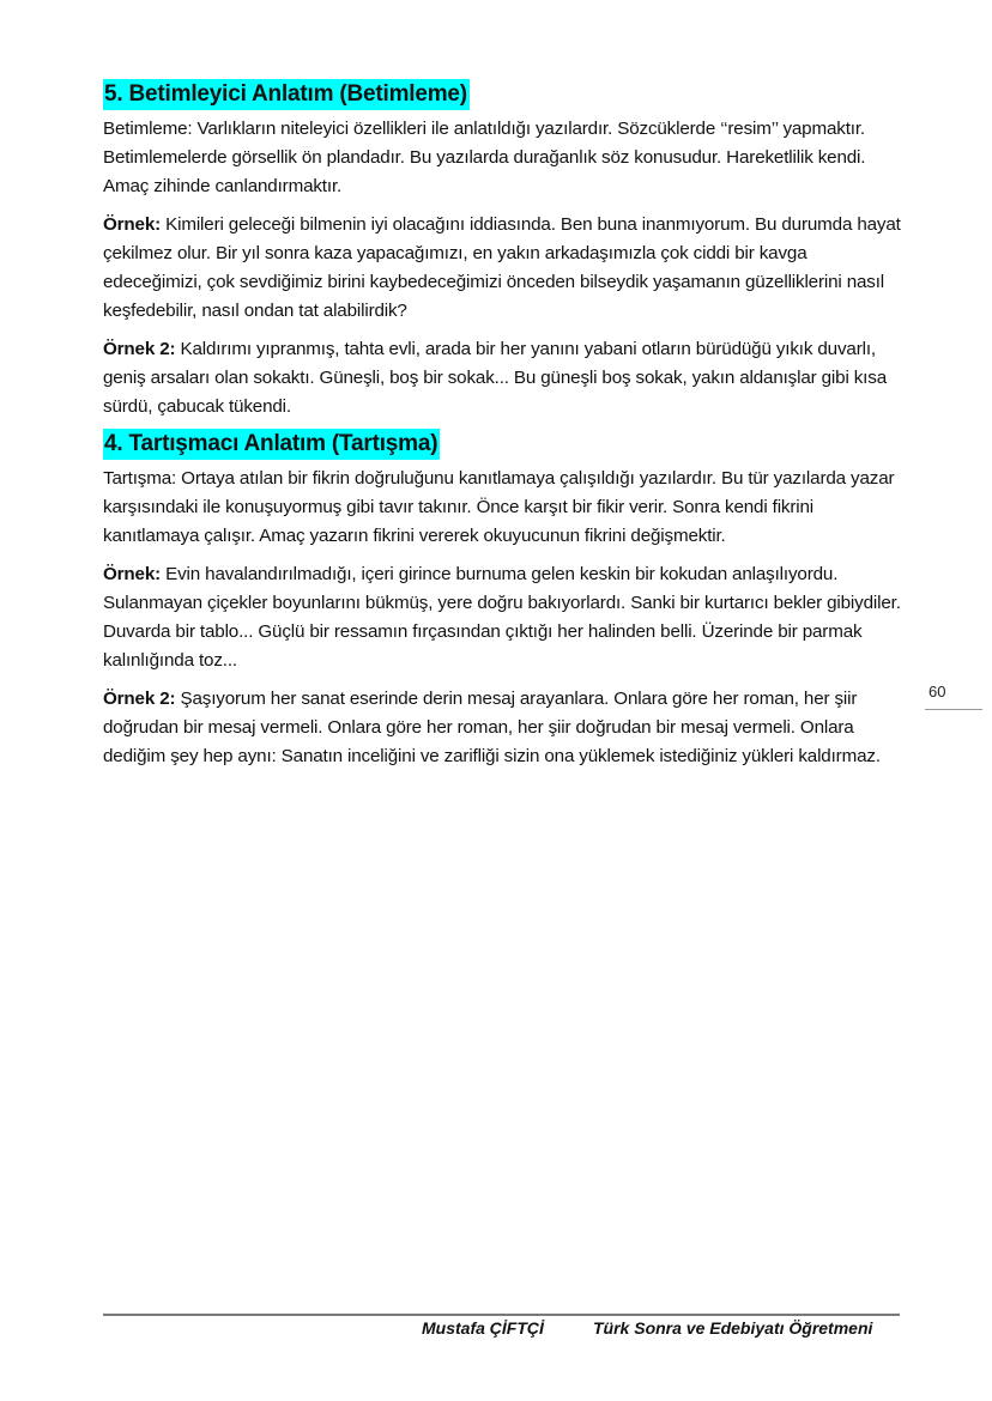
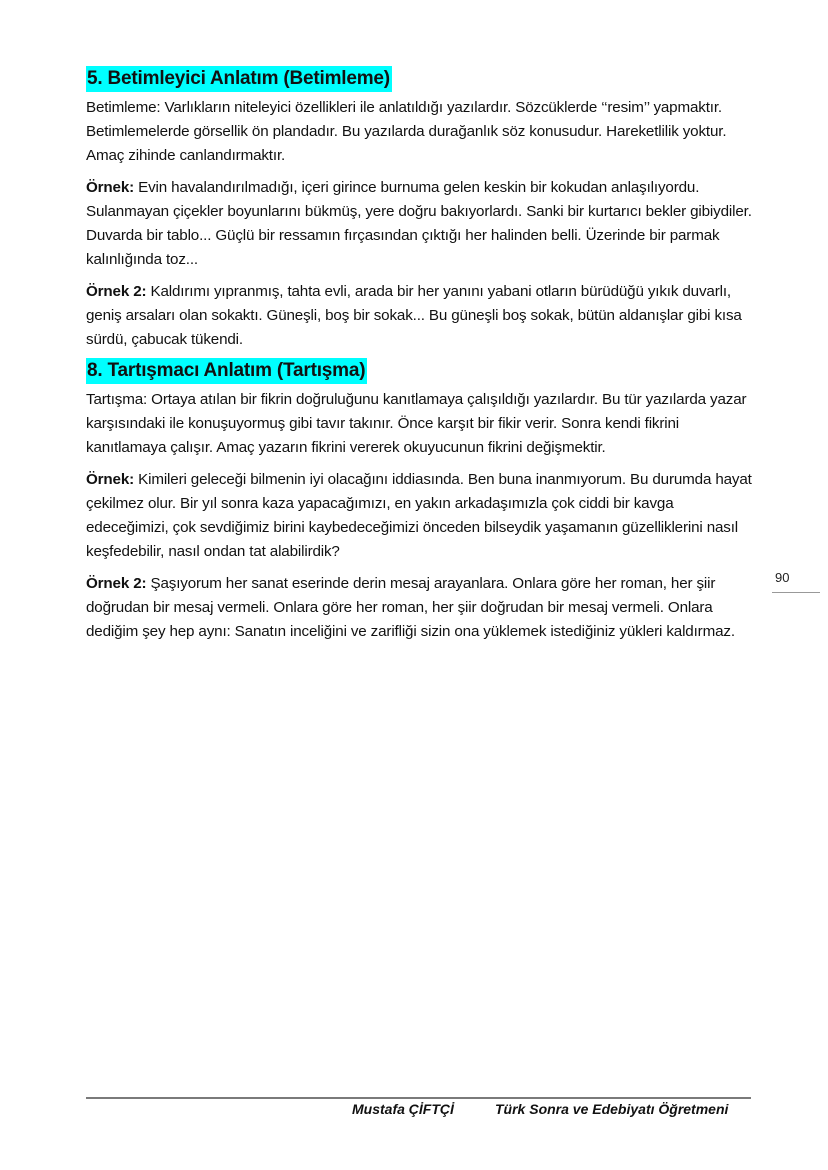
  5. Betimleyici Anlatım (Betimleme)
- Betimleme: Varlıkların niteleyici özellikleri ile anlatıldığı yazılardır. Sözcüklerde ‘‘resim’’ yapmaktır. Betimlemelerde görsellik ön plandadır. Bu yazılarda durağanlık söz konusudur. Hareketlilik kendi. Amaç zihinde canlandırmaktır.
+ Betimleme: Varlıkların niteleyici özellikleri ile anlatıldığı yazılardır. Sözcüklerde ‘‘resim’’ yapmaktır. Betimlemelerde görsellik ön plandadır. Bu yazılarda durağanlık söz konusudur. Hareketlilik yoktur. Amaç zihinde canlandırmaktır.
- Örnek: Kimileri geleceği bilmenin iyi olacağını iddiasında. Ben buna inanmıyorum. Bu durumda hayat çekilmez olur. Bir yıl sonra kaza yapacağımızı, en yakın arkadaşımızla çok ciddi bir kavga edeceğimizi, çok sevdiğimiz birini kaybedeceğimizi önceden bilseydik yaşamanın güzelliklerini nasıl keşfedebilir, nasıl ondan tat alabilirdik?
+ Örnek: Evin havalandırılmadığı, içeri girince burnuma gelen keskin bir kokudan anlaşılıyordu. Sulanmayan çiçekler boyunlarını bükmüş, yere doğru bakıyorlardı. Sanki bir kurtarıcı bekler gibiydiler. Duvarda bir tablo... Güçlü bir ressamın fırçasından çıktığı her halinden belli. Üzerinde bir parmak kalınlığında toz...
- Örnek 2: Kaldırımı yıpranmış, tahta evli, arada bir her yanını yabani otların bürüdüğü yıkık duvarlı, geniş arsaları olan sokaktı. Güneşli, boş bir sokak... Bu güneşli boş sokak, yakın aldanışlar gibi kısa sürdü, çabucak tükendi.
+ Örnek 2: Kaldırımı yıpranmış, tahta evli, arada bir her yanını yabani otların bürüdüğü yıkık duvarlı, geniş arsaları olan sokaktı. Güneşli, boş bir sokak... Bu güneşli boş sokak, bütün aldanışlar gibi kısa sürdü, çabucak tükendi.
- 4. Tartışmacı Anlatım (Tartışma)
+ 8. Tartışmacı Anlatım (Tartışma)
  Tartışma: Ortaya atılan bir fikrin doğruluğunu kanıtlamaya çalışıldığı yazılardır. Bu tür yazılarda yazar karşısındaki ile konuşuyormuş gibi tavır takınır. Önce karşıt bir fikir verir. Sonra kendi fikrini kanıtlamaya çalışır. Amaç yazarın fikrini vererek okuyucunun fikrini değişmektir.
- Örnek: Evin havalandırılmadığı, içeri girince burnuma gelen keskin bir kokudan anlaşılıyordu. Sulanmayan çiçekler boyunlarını bükmüş, yere doğru bakıyorlardı. Sanki bir kurtarıcı bekler gibiydiler. Duvarda bir tablo... Güçlü bir ressamın fırçasından çıktığı her halinden belli. Üzerinde bir parmak kalınlığında toz...
+ Örnek: Kimileri geleceği bilmenin iyi olacağını iddiasında. Ben buna inanmıyorum. Bu durumda hayat çekilmez olur. Bir yıl sonra kaza yapacağımızı, en yakın arkadaşımızla çok ciddi bir kavga edeceğimizi, çok sevdiğimiz birini kaybedeceğimizi önceden bilseydik yaşamanın güzelliklerini nasıl keşfedebilir, nasıl ondan tat alabilirdik?
  Örnek 2: Şaşıyorum her sanat eserinde derin mesaj arayanlara. Onlara göre her roman, her şiir doğrudan bir mesaj vermeli. Onlara göre her roman, her şiir doğrudan bir mesaj vermeli. Onlara dediğim şey hep aynı: Sanatın inceliğini ve zarifliği sizin ona yüklemek istediğiniz yükleri kaldırmaz.
- 60
+ 90
  Mustafa ÇİFTÇİ
  Türk Sonra ve Edebiyatı Öğretmeni
